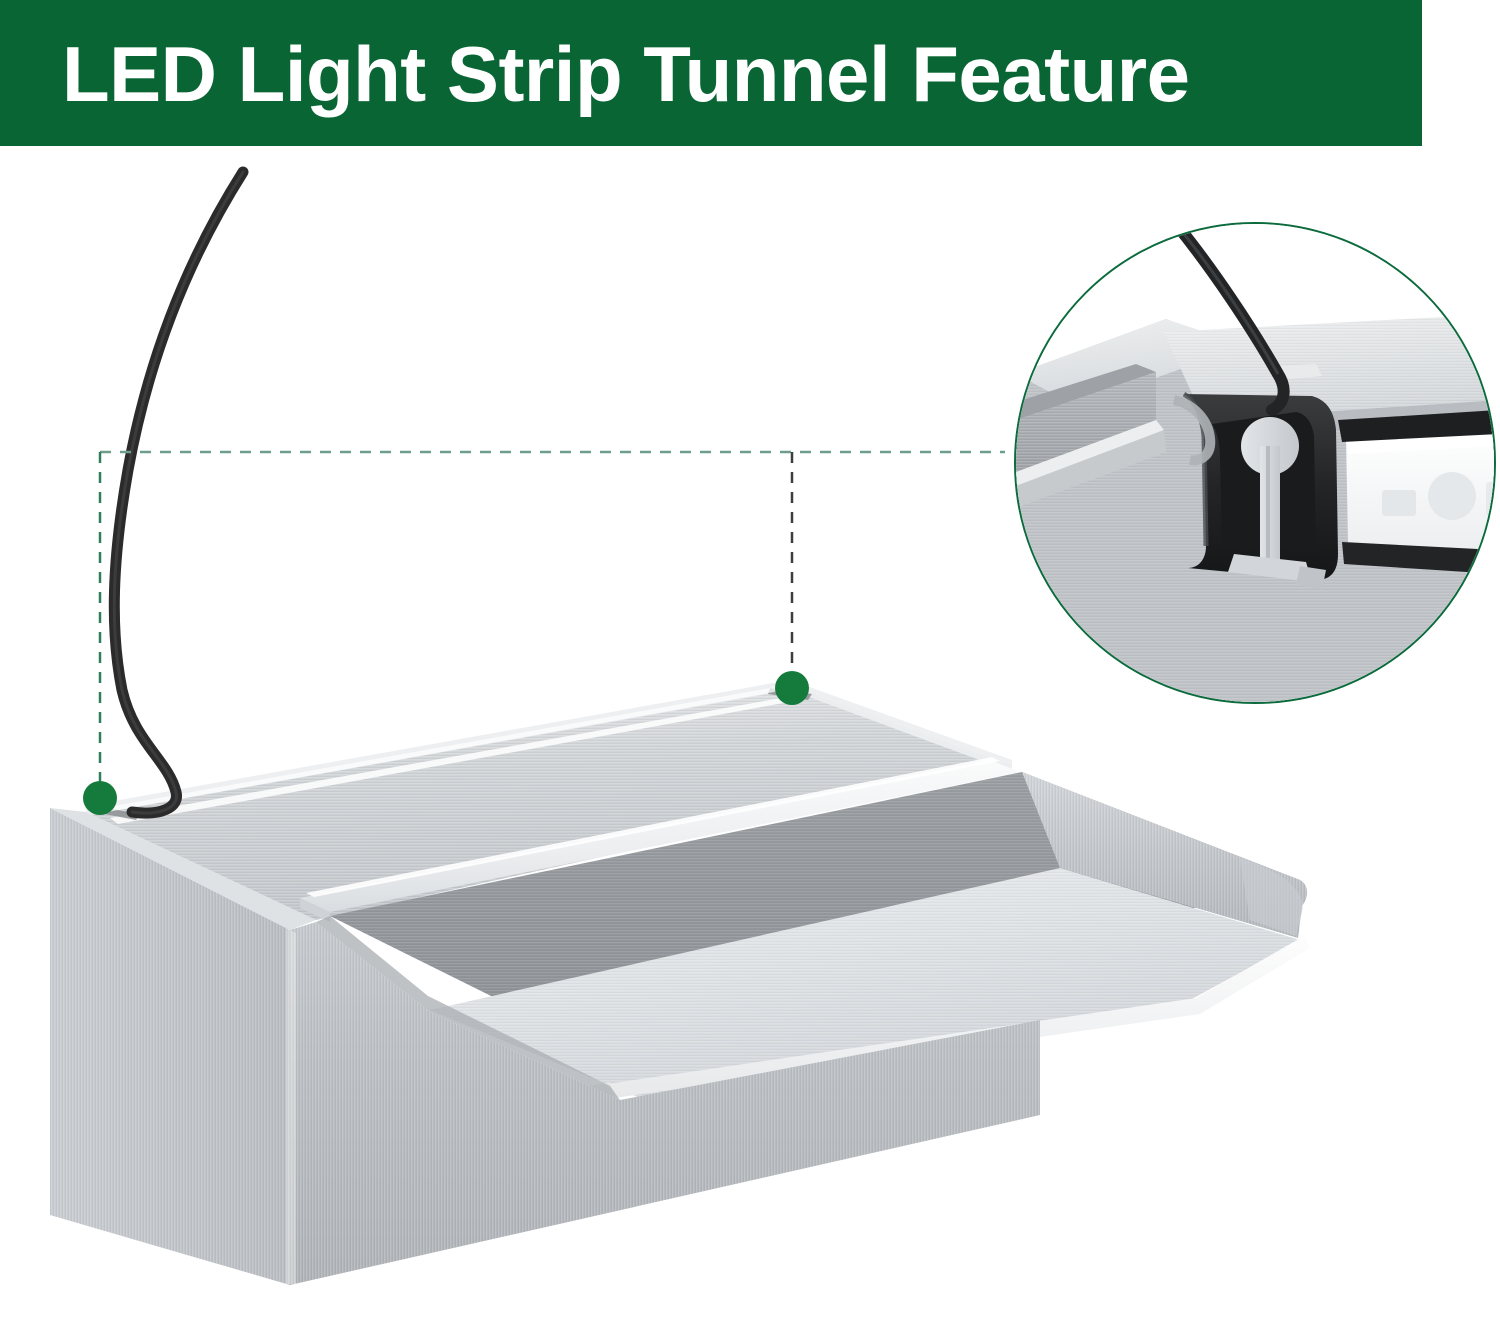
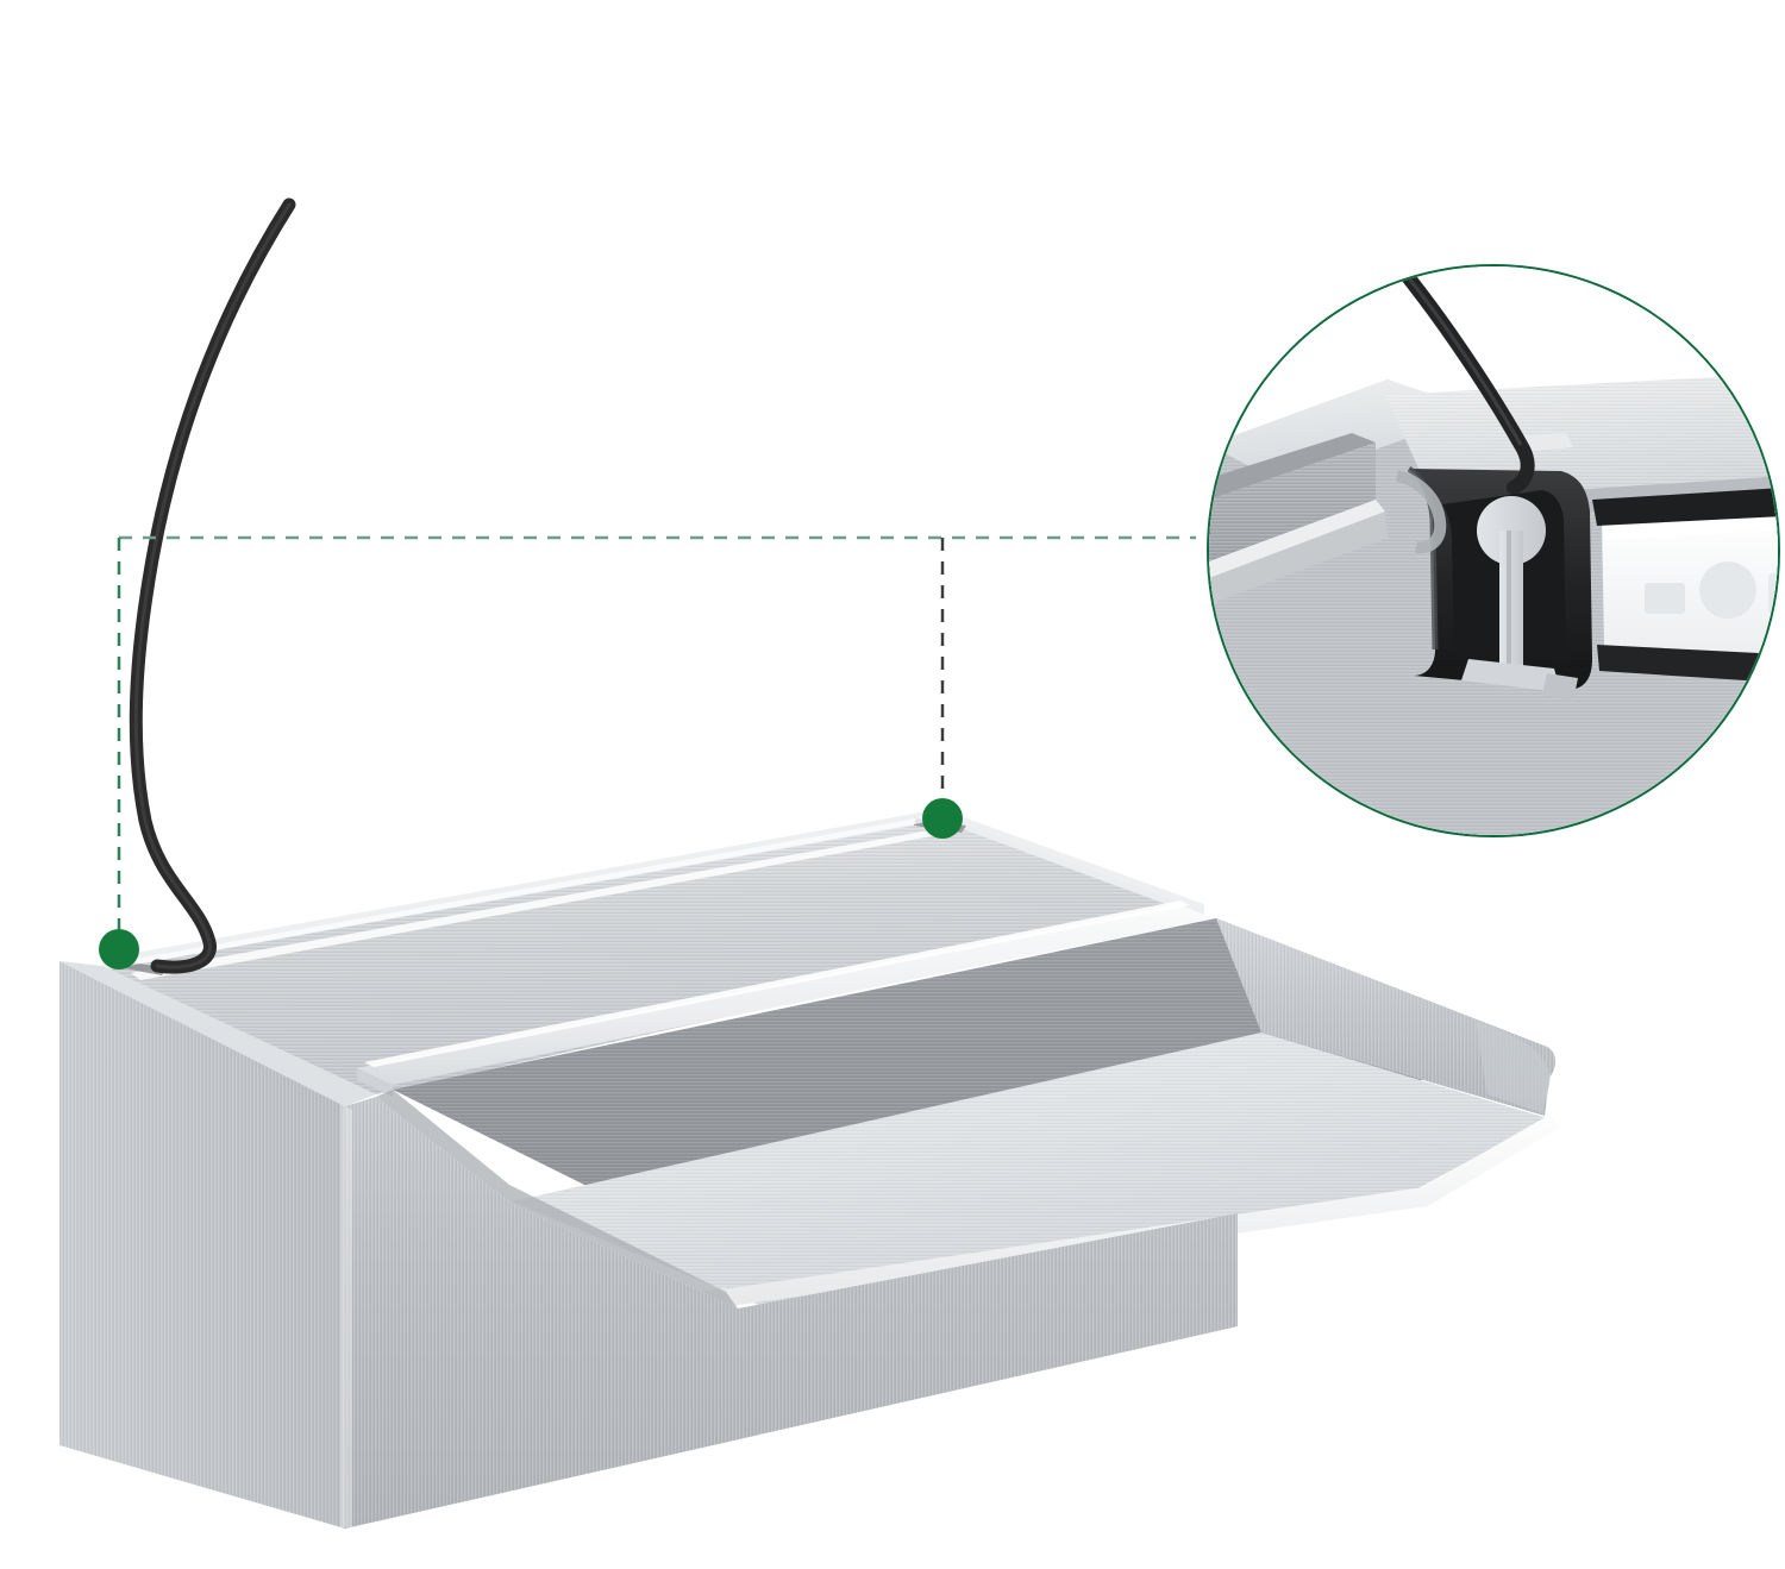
- LED Light Strip Tunnel Feature
